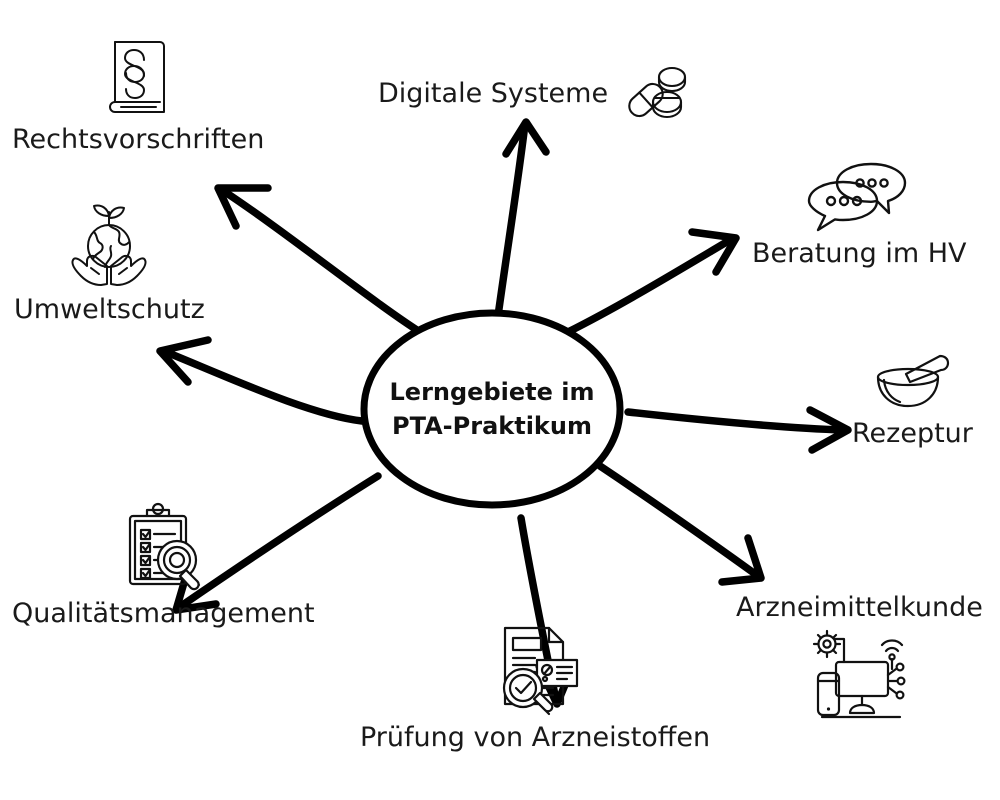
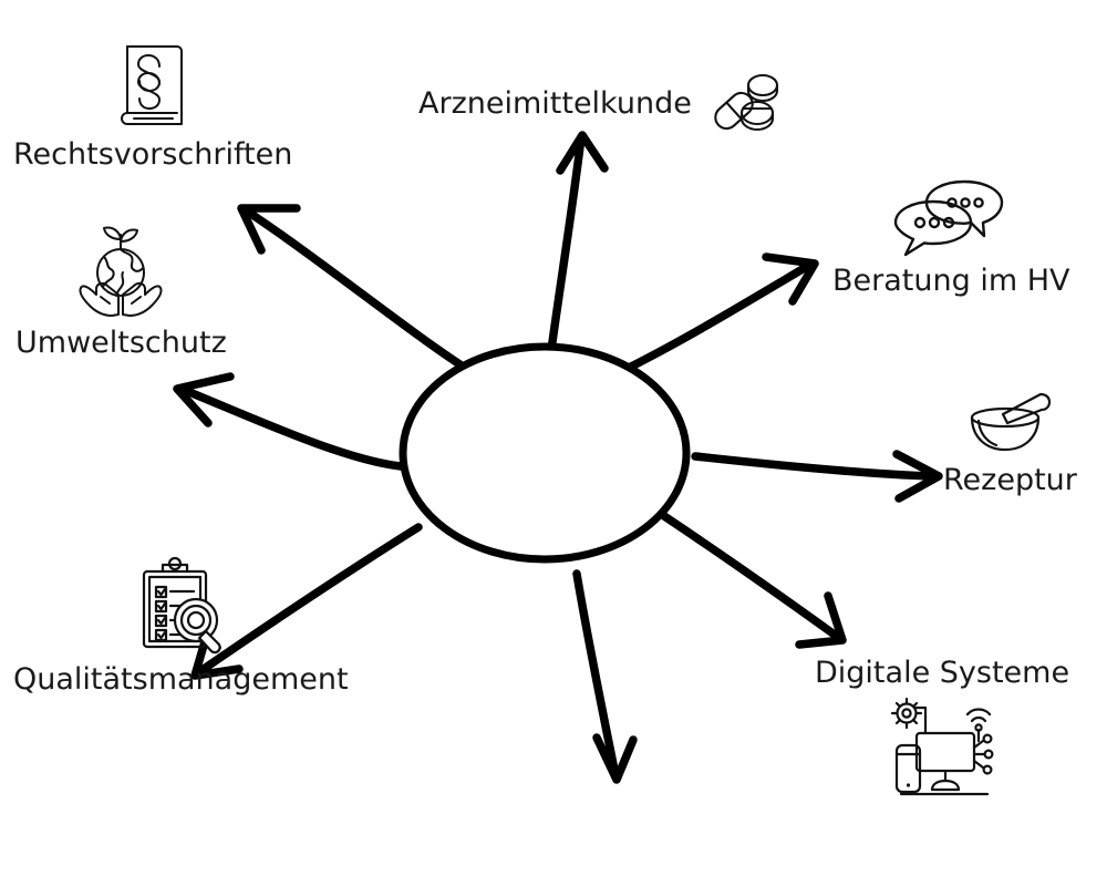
- Lerngebiete im
- PTA-Praktikum
- Digitale Systeme
+ Arzneimittelkunde
  Rechtsvorschriften
  Umweltschutz
  Beratung im HV
  Rezeptur
- Arzneimittelkunde
+ Digitale Systeme
- Prüfung von Arzneistoffen
  Qualitätsmanagement
